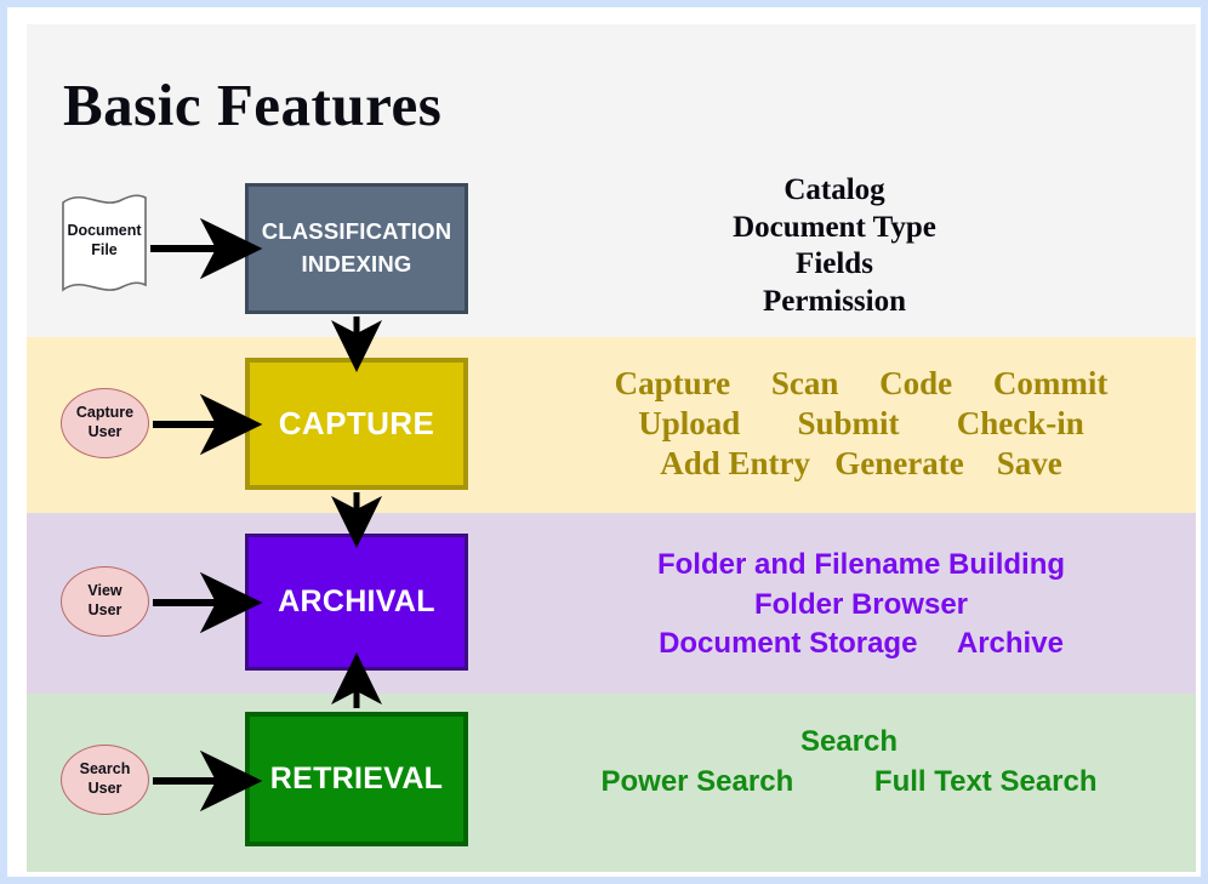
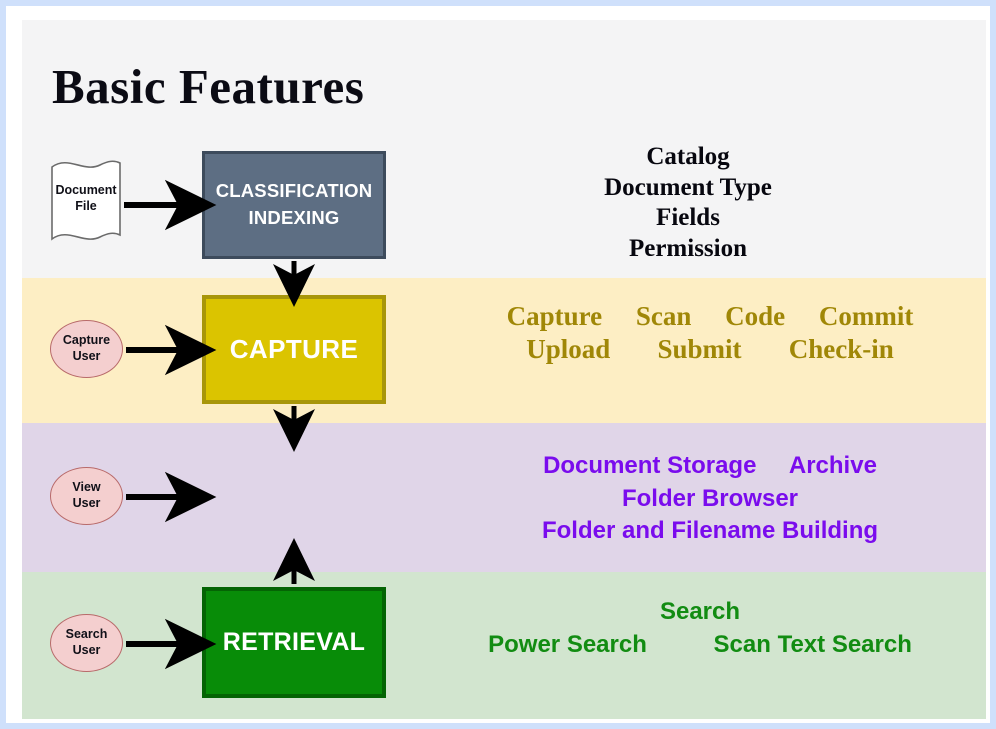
  Basic Features
  Document
  File
  CLASSIFICATION
  INDEXING
  CAPTURE
- ARCHIVAL
  RETRIEVAL
  Capture
  User
  View
  User
  Search
  User
  Catalog
  Document Type
  Fields
  Permission
  Capture Scan Code Commit
  Upload Submit Check-in
- Add Entry Generate Save
- Folder and Filename Building
+ Document Storage Archive
  Folder Browser
- Document Storage Archive
+ Folder and Filename Building
  Search
- Power Search Full Text Search
+ Power Search Scan Text Search
